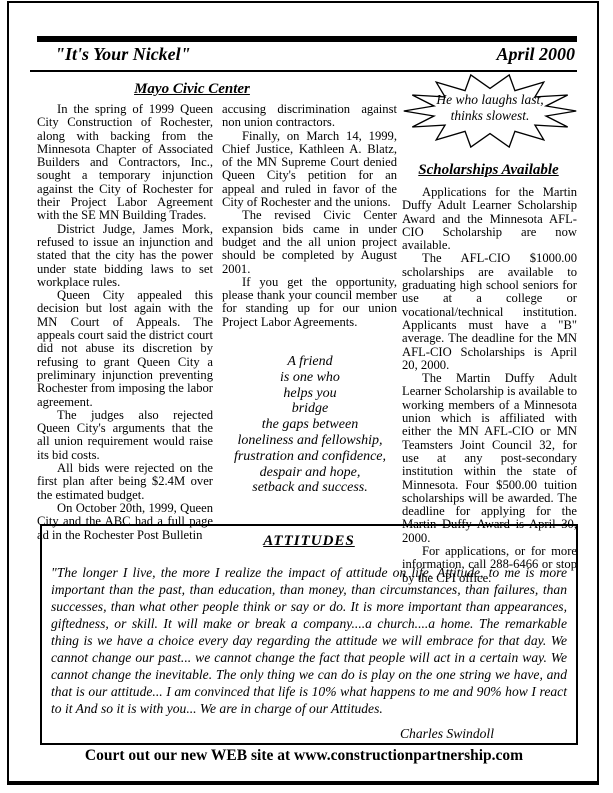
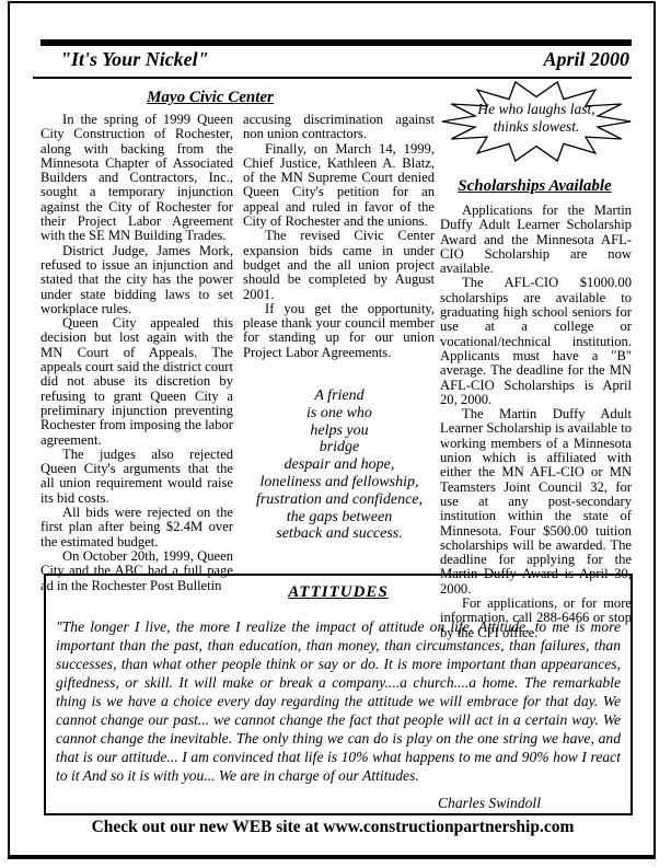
  "It's Your Nickel"
  April 2000
  Mayo Civic Center
  In the spring of 1999 Queen City Construction of Rochester, along with backing from the Minnesota Chapter of Associated Builders and Contractors, Inc., sought a temporary injunction against the City of Rochester for their Project Labor Agreement with the SE MN Building Trades.
  District Judge, James Mork, refused to issue an injunction and stated that the city has the power under state bidding laws to set workplace rules.
  Queen City appealed this decision but lost again with the MN Court of Appeals. The appeals court said the district court did not abuse its discretion by refusing to grant Queen City a preliminary injunction preventing Rochester from imposing the labor agreement.
  The judges also rejected Queen City's arguments that the all union requirement would raise its bid costs.
  All bids were rejected on the first plan after being $2.4M over the estimated budget.
  On October 20th, 1999, Queen City and the ABC had a full page ad in the Rochester Post Bulletin
  accusing discrimination against non union contractors.
  Finally, on March 14, 1999, Chief Justice, Kathleen A. Blatz, of the MN Supreme Court denied Queen City's petition for an appeal and ruled in favor of the City of Rochester and the unions.
  The revised Civic Center expansion bids came in under budget and the all union project should be completed by August 2001.
  If you get the opportunity, please thank your council member for standing up for our union Project Labor Agreements.
  A friend
  is one who
  helps you
  bridge
- the gaps between
+ despair and hope,
  loneliness and fellowship,
  frustration and confidence,
- despair and hope,
+ the gaps between
  setback and success.
  He who laughs last,
  thinks slowest.
  Scholarships Available
  Applications for the Martin Duffy Adult Learner Scholarship Award and the Minnesota AFL-CIO Scholarship are now available.
  The AFL-CIO $1000.00 scholarships are available to graduating high school seniors for use at a college or vocational/technical institution. Applicants must have a "B" average. The deadline for the MN AFL-CIO Scholarships is April 20, 2000.
  The Martin Duffy Adult Learner Scholarship is available to working members of a Minnesota union which is affiliated with either the MN AFL-CIO or MN Teamsters Joint Council 32, for use at any post-secondary institution within the state of Minnesota. Four $500.00 tuition scholarships will be awarded. The deadline for applying for the Martin Duffy Award is April 30, 2000.
  For applications, or for more information, call 288-6466 or stop by the CPI office.
  ATTITUDES
  "The longer I live, the more I realize the impact of attitude on life. Attitude, to me is more important than the past, than education, than money, than circumstances, than failures, than successes, than what other people think or say or do. It is more important than appearances, giftedness, or skill. It will make or break a company....a church....a home. The remarkable thing is we have a choice every day regarding the attitude we will embrace for that day. We cannot change our past... we cannot change the fact that people will act in a certain way. We cannot change the inevitable. The only thing we can do is play on the one string we have, and that is our attitude... I am convinced that life is 10% what happens to me and 90% how I react to it And so it is with you... We are in charge of our Attitudes.
  Charles Swindoll
- Court out our new WEB site at www.constructionpartnership.com
+ Check out our new WEB site at www.constructionpartnership.com
